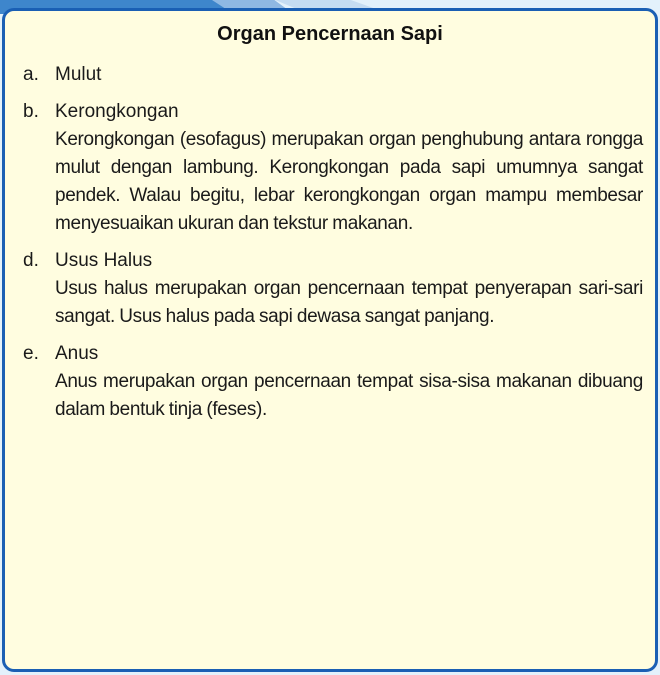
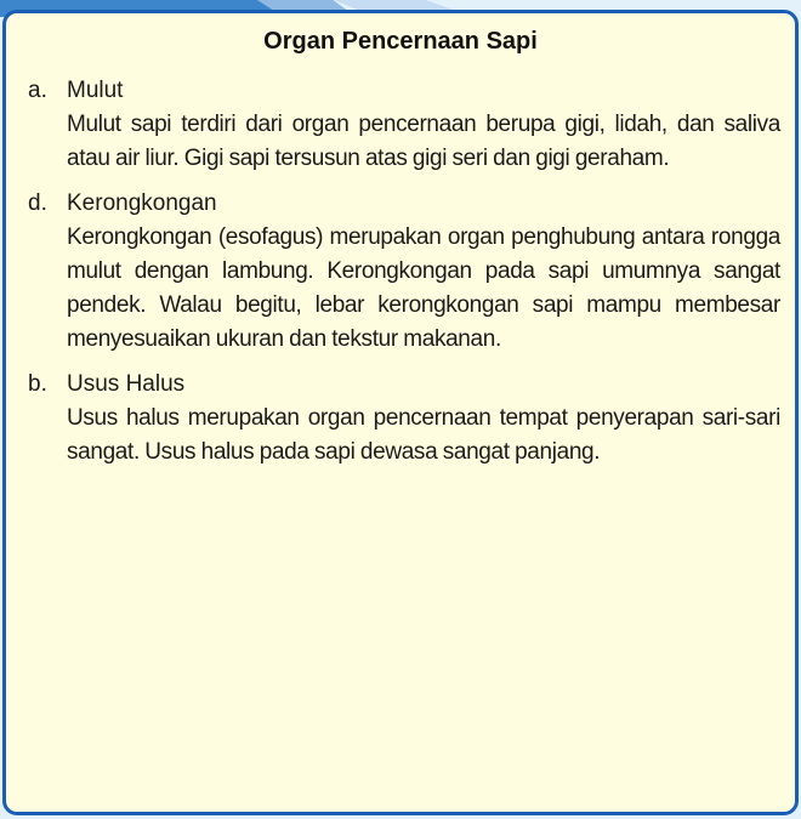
  Organ Pencernaan Sapi
  a.
  Mulut
+ Mulut sapi terdiri dari organ pencernaan berupa gigi, lidah, dan saliva atau air liur. Gigi sapi tersusun atas gigi seri dan gigi geraham.
- b.
+ d.
  Kerongkongan
- Kerongkongan (esofagus) merupakan organ penghubung antara rongga mulut dengan lambung. Kerongkongan pada sapi umumnya sangat pendek. Walau begitu, lebar kerongkongan organ mampu membesar menyesuaikan ukuran dan tekstur makanan.
+ Kerongkongan (esofagus) merupakan organ penghubung antara rongga mulut dengan lambung. Kerongkongan pada sapi umumnya sangat pendek. Walau begitu, lebar kerongkongan sapi mampu membesar menyesuaikan ukuran dan tekstur makanan.
- d.
+ b.
  Usus Halus
  Usus halus merupakan organ pencernaan tempat penyerapan sari-sari sangat. Usus halus pada sapi dewasa sangat panjang.
- e.
- Anus
- Anus merupakan organ pencernaan tempat sisa-sisa makanan dibuang dalam bentuk tinja (feses).
